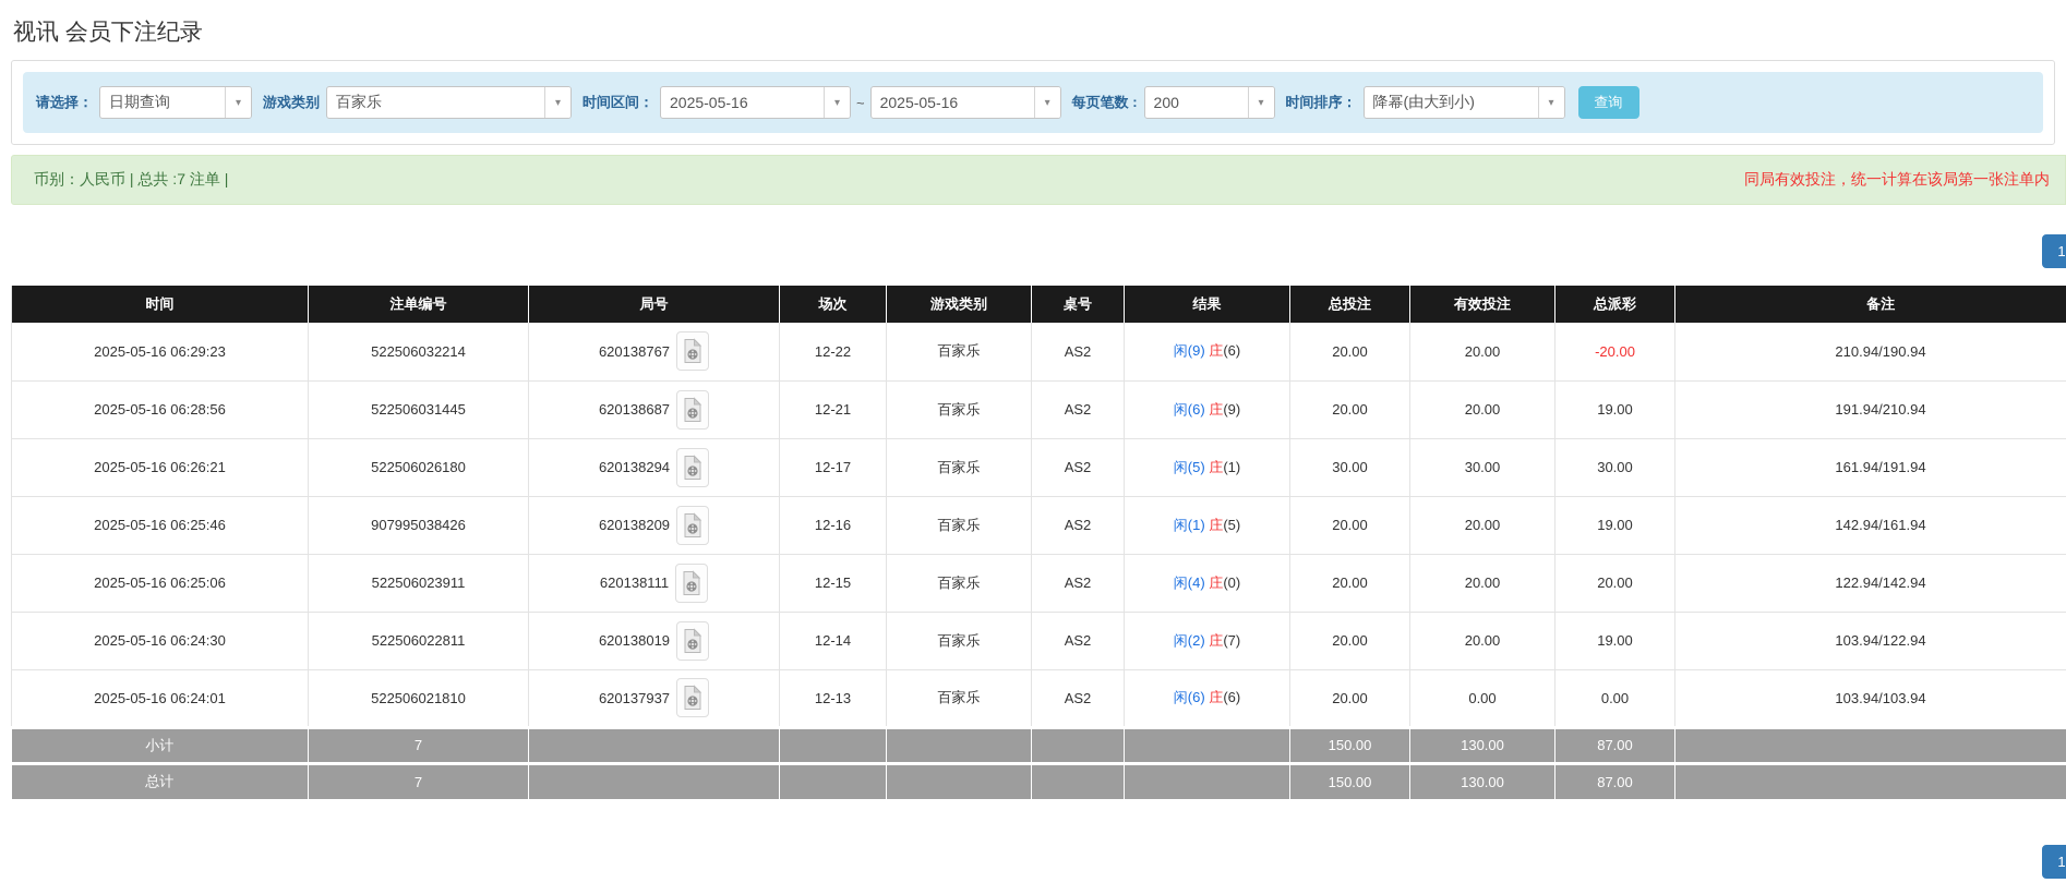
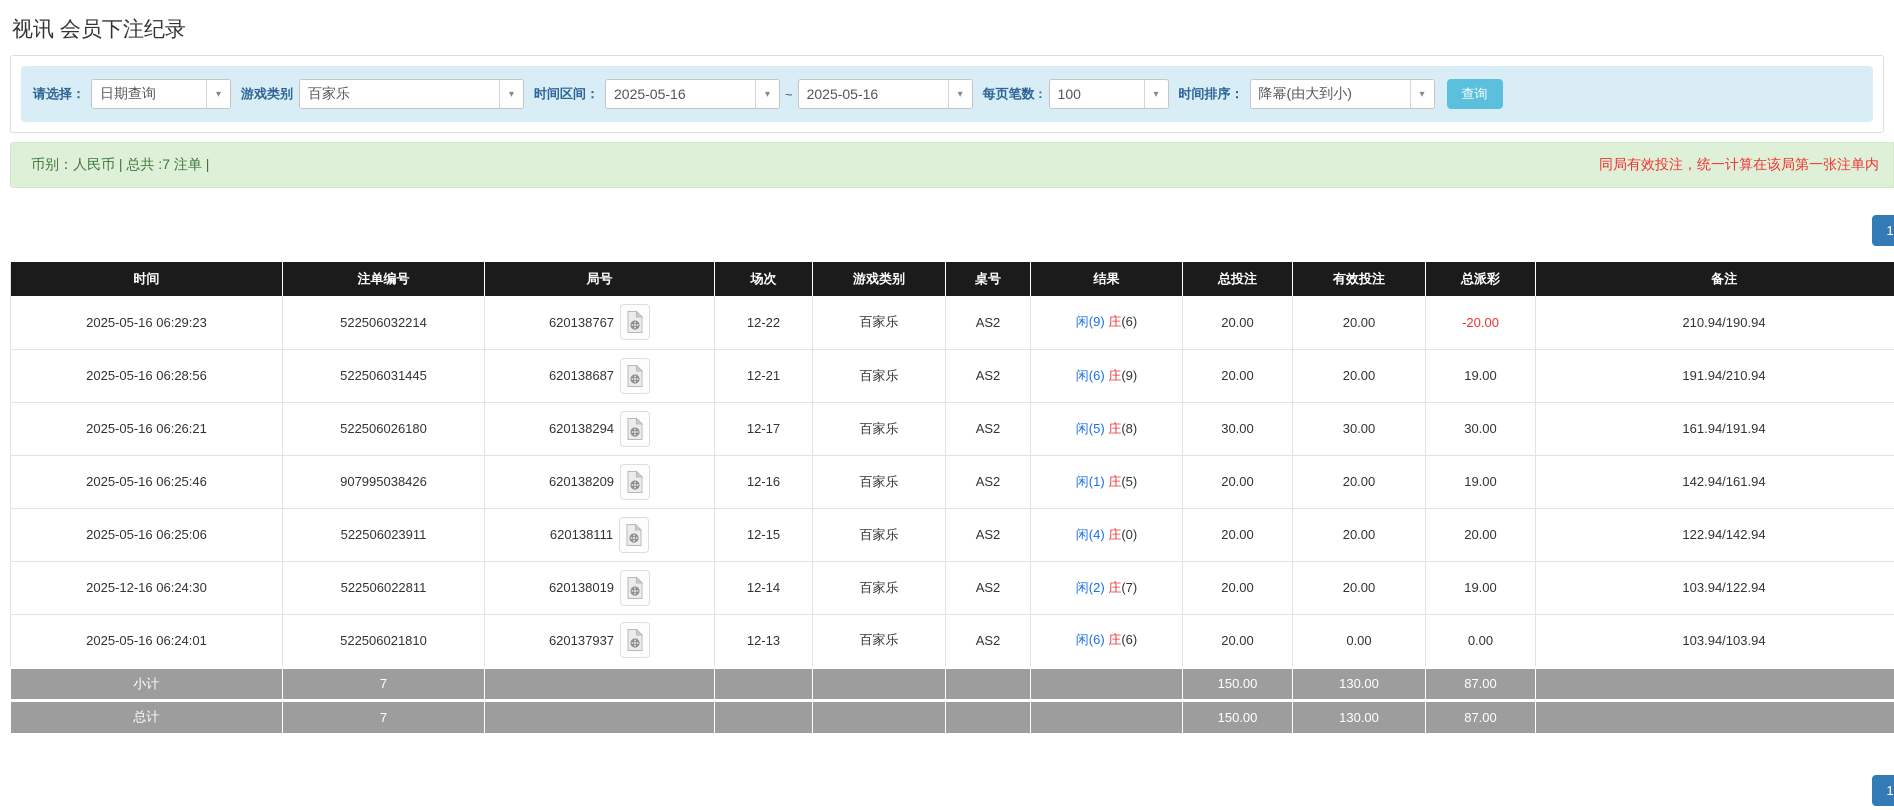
  视讯 会员下注纪录
  请选择：
  日期查询
  ▾
  游戏类别
  百家乐
  ▾
  时间区间：
  2025-05-16
  ▾
  ~
  2025-05-16
  ▾
  每页笔数 :
- 200
+ 100
  ▾
  时间排序：
  降幂(由大到小)
  ▾
  查询
  币别：人民币 | 总共 :7 注单 |
  同局有效投注，统一计算在该局第一张注单内
  1
  时间	注单编号	局号	场次	游戏类别	桌号	结果	总投注	有效投注	总派彩	备注
  2025-05-16 06:29:23	522506032214	620138767	12-22	百家乐	AS2	闲(9) 庄(6)	20.00	20.00	-20.00	210.94/190.94
  2025-05-16 06:28:56	522506031445	620138687	12-21	百家乐	AS2	闲(6) 庄(9)	20.00	20.00	19.00	191.94/210.94
- 2025-05-16 06:26:21	522506026180	620138294	12-17	百家乐	AS2	闲(5) 庄(1)	30.00	30.00	30.00	161.94/191.94
+ 2025-05-16 06:26:21	522506026180	620138294	12-17	百家乐	AS2	闲(5) 庄(8)	30.00	30.00	30.00	161.94/191.94
  2025-05-16 06:25:46	907995038426	620138209	12-16	百家乐	AS2	闲(1) 庄(5)	20.00	20.00	19.00	142.94/161.94
  2025-05-16 06:25:06	522506023911	620138111	12-15	百家乐	AS2	闲(4) 庄(0)	20.00	20.00	20.00	122.94/142.94
- 2025-05-16 06:24:30	522506022811	620138019	12-14	百家乐	AS2	闲(2) 庄(7)	20.00	20.00	19.00	103.94/122.94
+ 2025-12-16 06:24:30	522506022811	620138019	12-14	百家乐	AS2	闲(2) 庄(7)	20.00	20.00	19.00	103.94/122.94
  2025-05-16 06:24:01	522506021810	620137937	12-13	百家乐	AS2	闲(6) 庄(6)	20.00	0.00	0.00	103.94/103.94
  小计	7						150.00	130.00	87.00
  总计	7						150.00	130.00	87.00
  1
